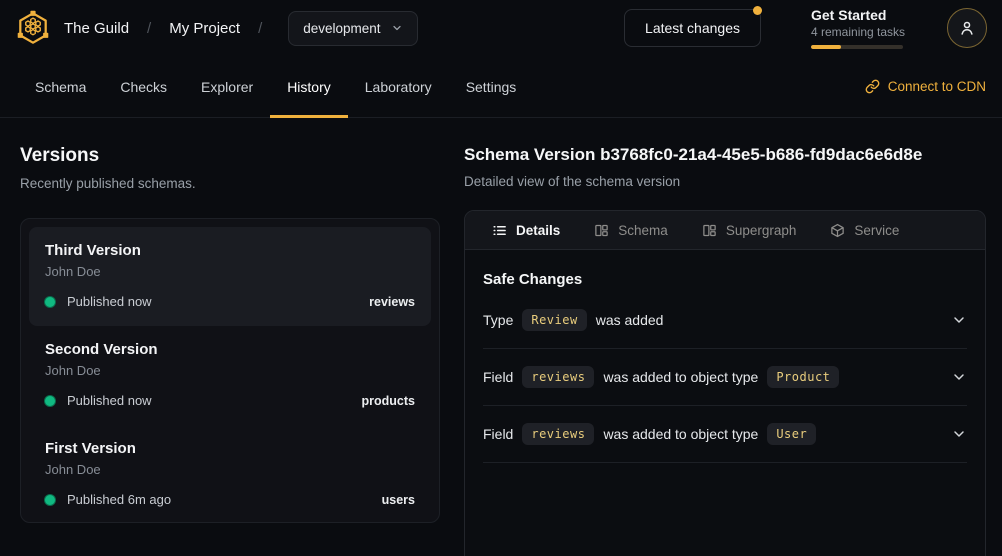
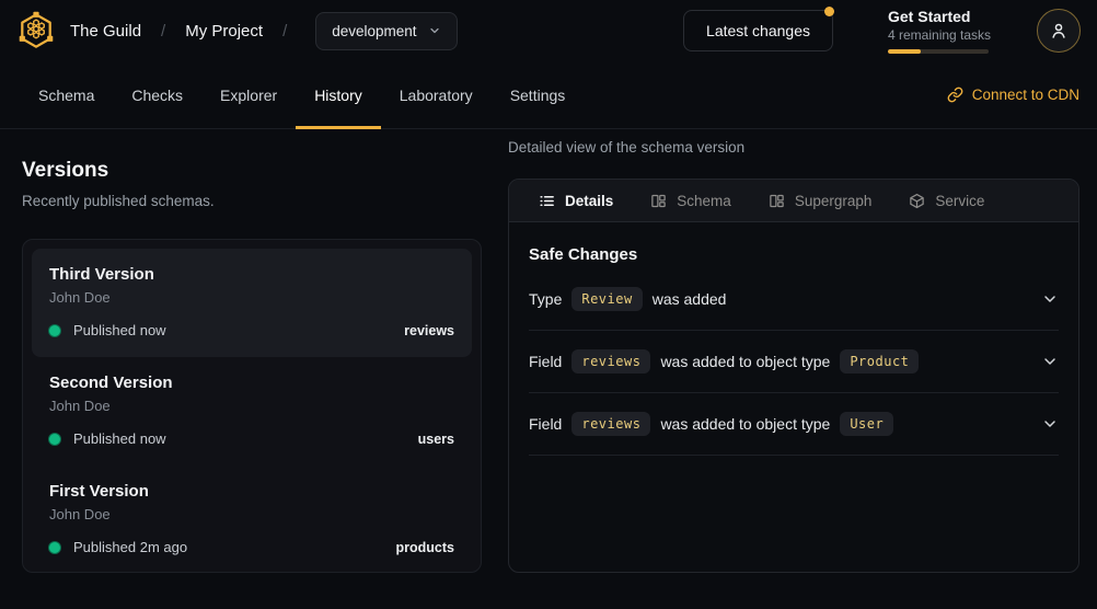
  The Guild
  /
  My Project
  /
  development
  Latest changes
  Get Started
  4 remaining tasks
  Schema
  Checks
  Explorer
  History
  Laboratory
  Settings
  Connect to CDN
  Versions
  Recently published schemas.
  Third Version
  John Doe
  Published now
  reviews
  Second Version
  John Doe
  Published now
- products
+ users
  First Version
  John Doe
- Published 6m ago
+ Published 2m ago
- users
+ products
- Schema Version b3768fc0-21a4-45e5-b686-fd9dac6e6d8e
  Detailed view of the schema version
  Details
  Schema
  Supergraph
  Service
  Safe Changes
  Type
  Review
  was added
  Field
  reviews
  was added to object type
  Product
  Field
  reviews
  was added to object type
  User
